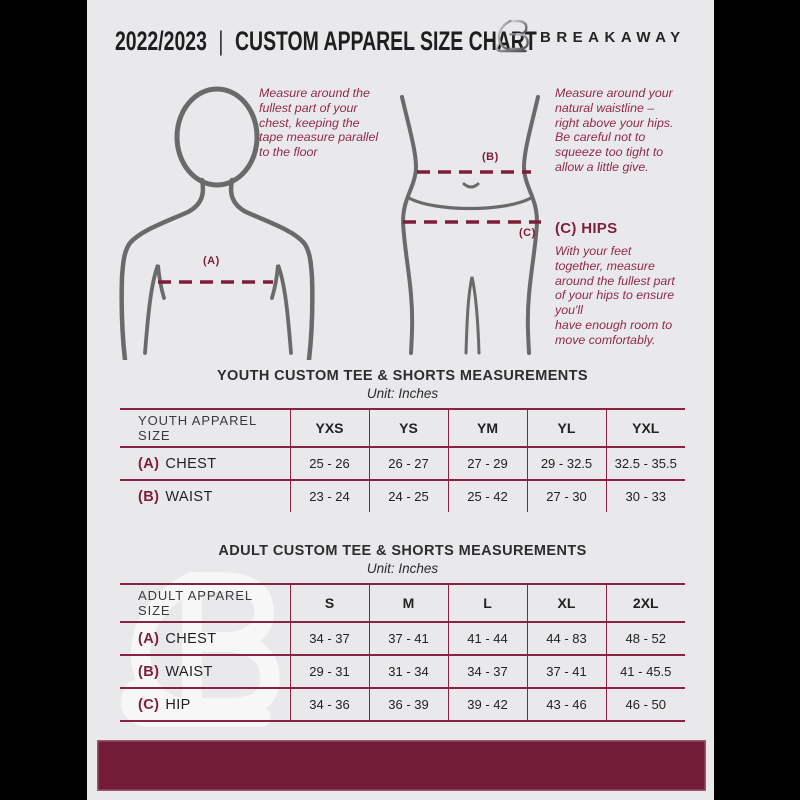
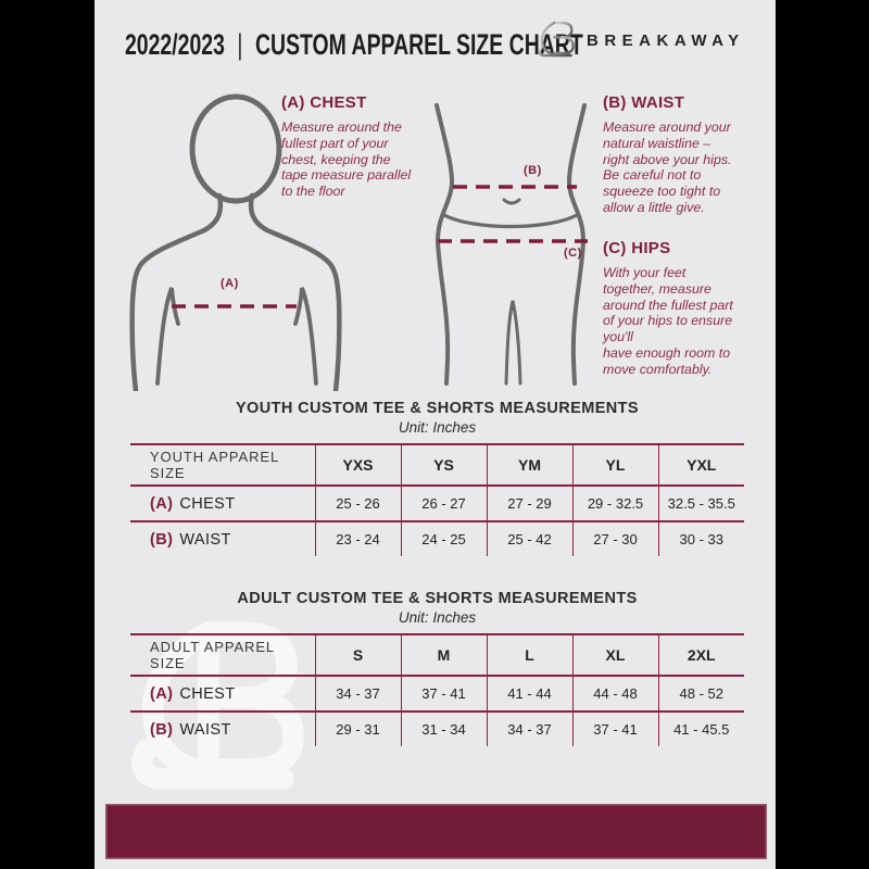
  2022/2023 | CUSTOM APPAREL SIZE CHART
  BREAKAWAY
  (A)
  (B)
  (C)
+ (A) CHEST
  Measure around the
  fullest part of your
  chest, keeping the
  tape measure parallel
  to the floor
+ (B) WAIST
  Measure around your
  natural waistline –
  right above your hips.
  Be careful not to
  squeeze too tight to
  allow a little give.
  (C) HIPS
  With your feet
  together, measure
  around the fullest part
  of your hips to ensure
  you'll
  have enough room to
  move comfortably.
  YOUTH CUSTOM TEE & SHORTS MEASUREMENTS
  Unit: Inches
  YOUTH APPAREL SIZE	YXS	YS	YM	YL	YXL
  (A) CHEST	25 - 26	26 - 27	27 - 29	29 - 32.5	32.5 - 35.5
  (B) WAIST	23 - 24	24 - 25	25 - 42	27 - 30	30 - 33
  ADULT CUSTOM TEE & SHORTS MEASUREMENTS
  Unit: Inches
  ADULT APPAREL SIZE	S	M	L	XL	2XL
- (A) CHEST	34 - 37	37 - 41	41 - 44	44 - 83	48 - 52
+ (A) CHEST	34 - 37	37 - 41	41 - 44	44 - 48	48 - 52
  (B) WAIST	29 - 31	31 - 34	34 - 37	37 - 41	41 - 45.5
- (C) HIP	34 - 36	36 - 39	39 - 42	43 - 46	46 - 50
